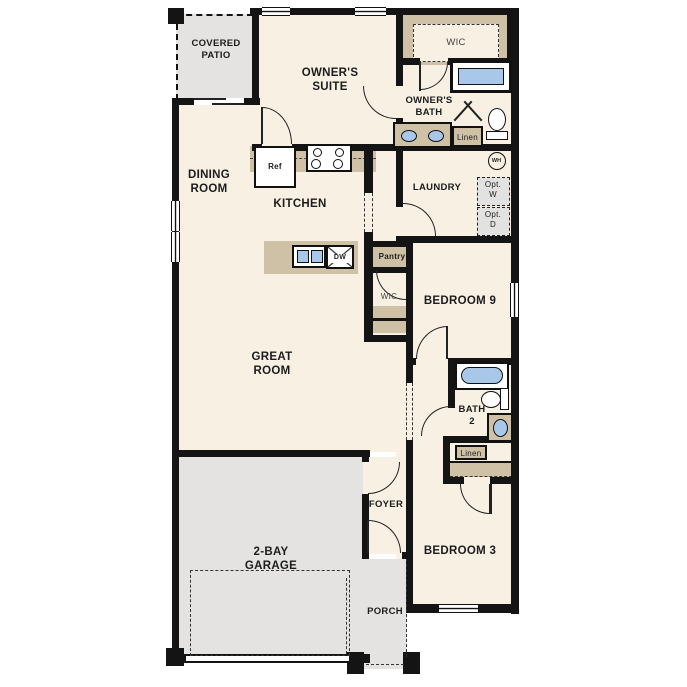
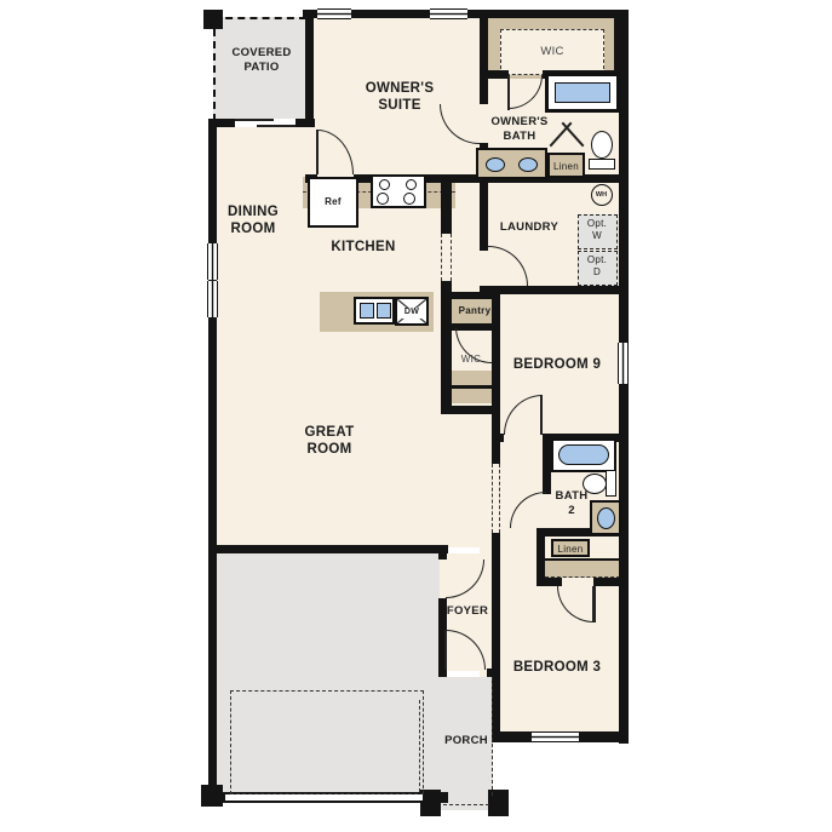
  Ref
  Pantry
  Linen
  Opt.
  W
  Opt.
  D
  Linen
  COVERED
  PATIO
  OWNER'S
  SUITE
  WIC
  OWNER'S
  BATH
  DINING
  ROOM
  KITCHEN
  LAUNDRY
  BEDROOM 9
  WIC
  GREAT
  ROOM
  BATH
  2
  BEDROOM 3
  FOYER
- 2-BAY
- GARAGE
  PORCH
